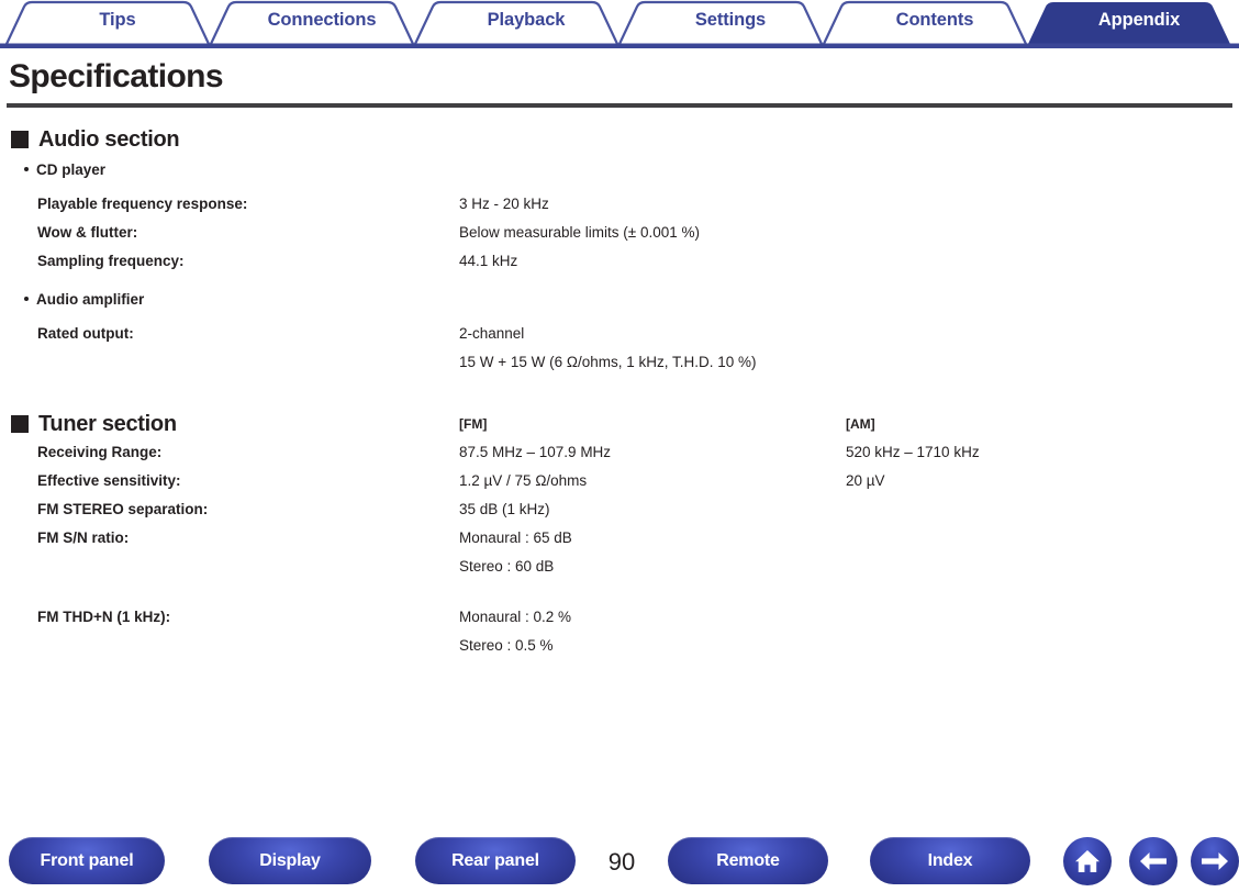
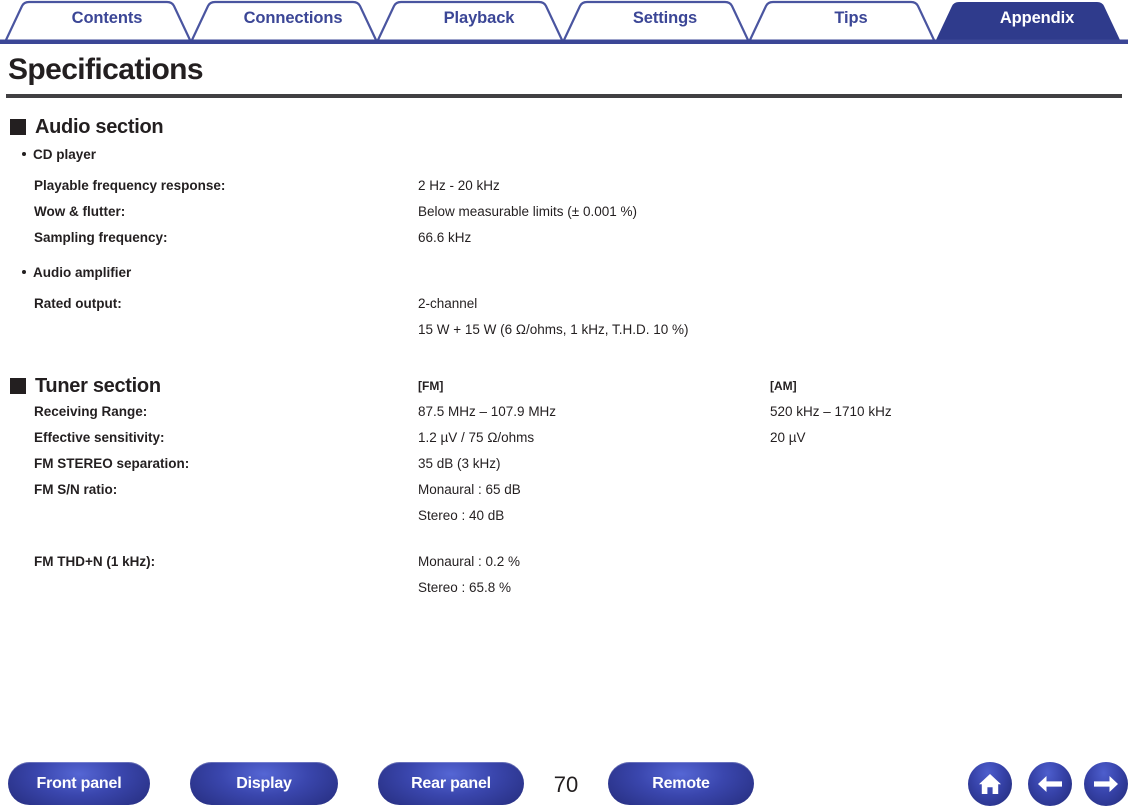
- Tips
+ Contents
  Connections
  Playback
  Settings
- Contents
+ Tips
  Appendix
  Specifications
  Audio section
  CD player
- Playable frequency response:	3 Hz - 20 kHz
+ Playable frequency response:	2 Hz - 20 kHz
  Wow & flutter:	Below measurable limits (± 0.001 %)
- Sampling frequency:	44.1 kHz
+ Sampling frequency:	66.6 kHz
  Audio amplifier
  Rated output:	2-channel 15 W + 15 W (6 Ω/ohms, 1 kHz, T.H.D. 10 %)
  Tuner section
  	[FM]	[AM]
  Receiving Range:	87.5 MHz – 107.9 MHz	520 kHz – 1710 kHz
  Effective sensitivity:	1.2 µV / 75 Ω/ohms	20 µV
- FM STEREO separation:	35 dB (1 kHz)
+ FM STEREO separation:	35 dB (3 kHz)
- FM S/N ratio:	Monaural : 65 dB Stereo : 60 dB
+ FM S/N ratio:	Monaural : 65 dB Stereo : 40 dB
- FM THD+N (1 kHz):	Monaural : 0.2 % Stereo : 0.5 %
+ FM THD+N (1 kHz):	Monaural : 0.2 % Stereo : 65.8 %
  Front panel
  Display
  Rear panel
- 90
+ 70
  Remote
- Index
